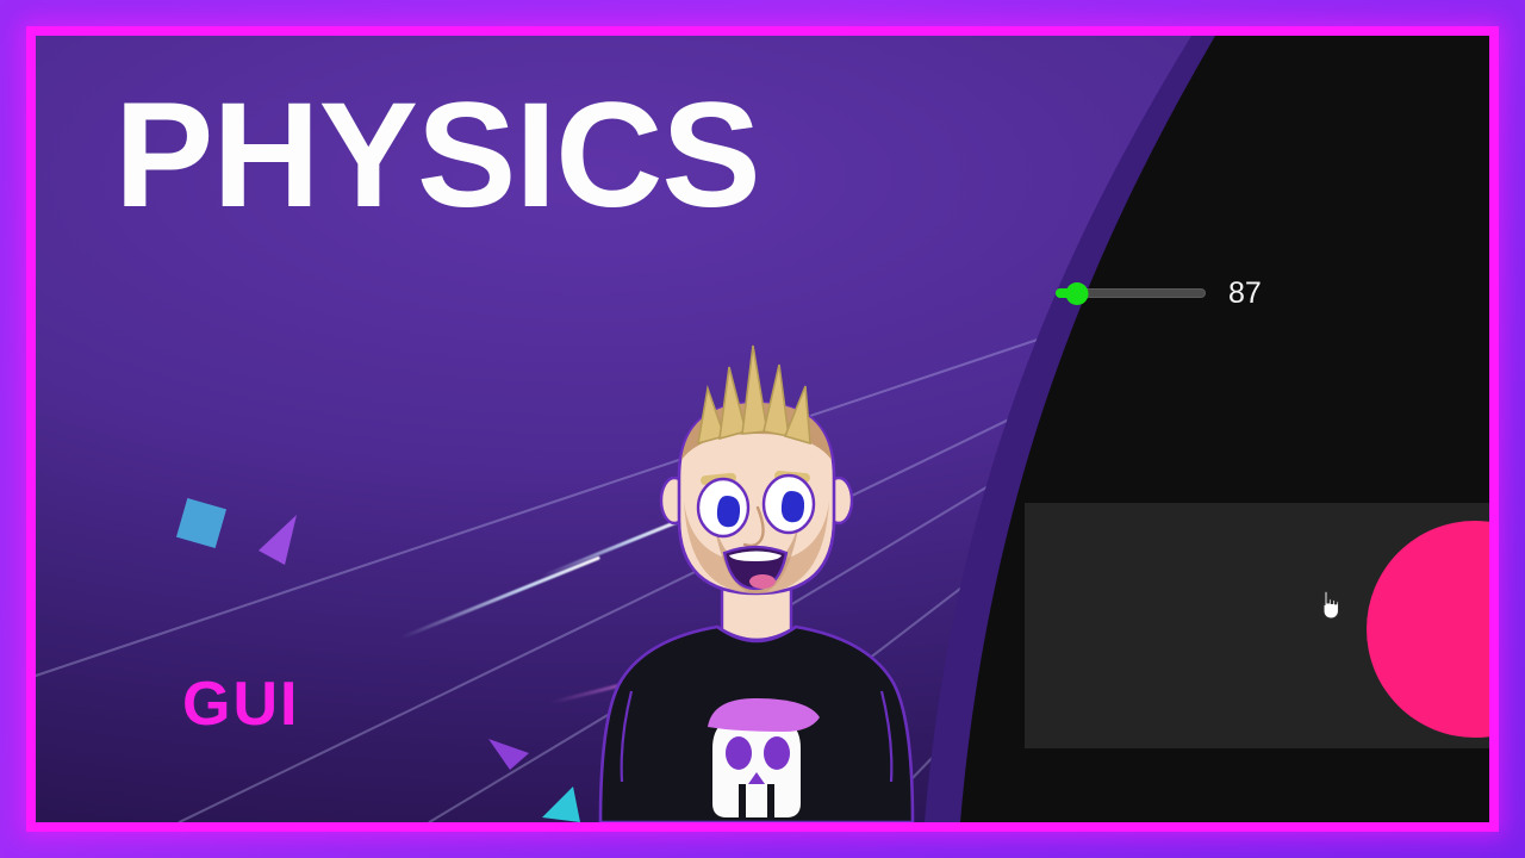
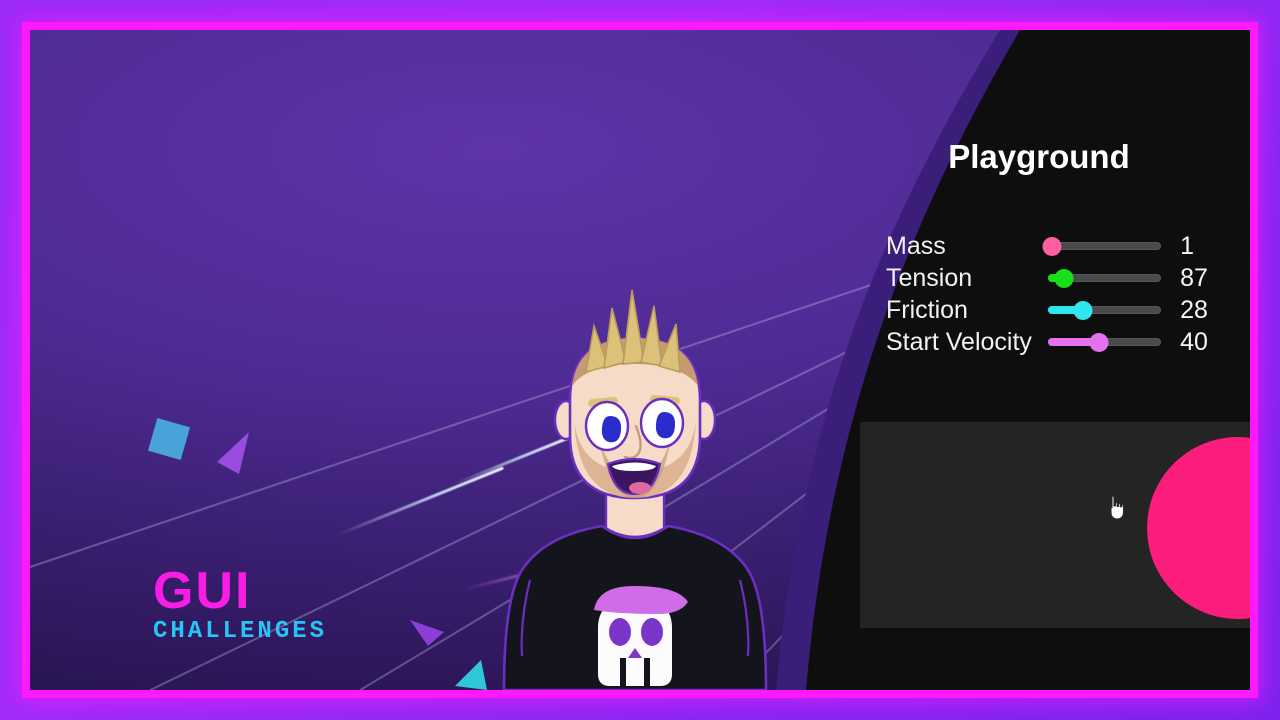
- PHYSICS
  GUI
+ CHALLENGES
+ Playground
+ Mass
+ 1
+ Tension
  87
+ Friction
+ 28
+ Start Velocity
+ 40
